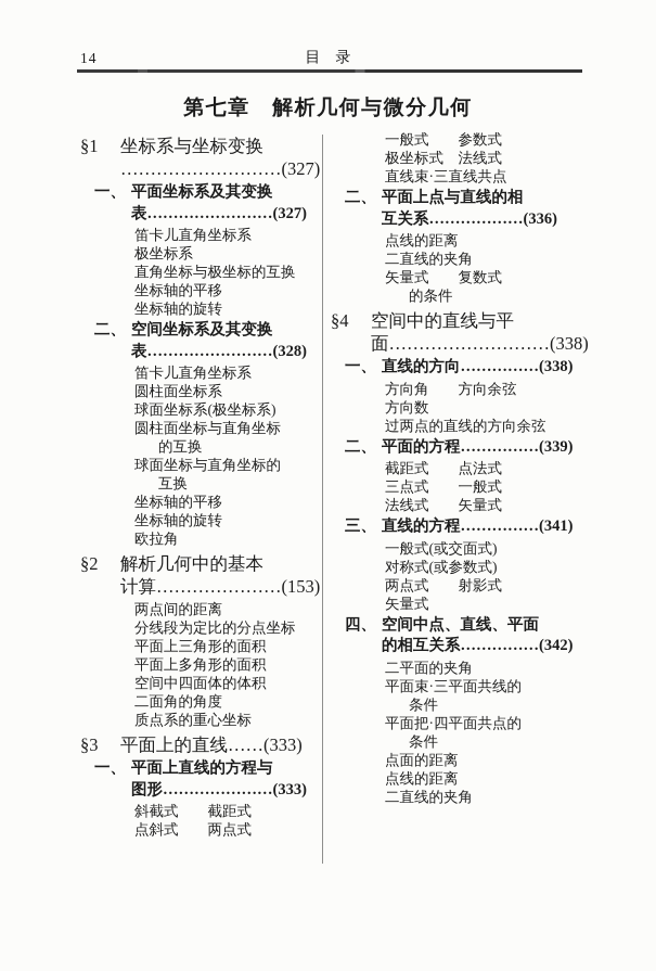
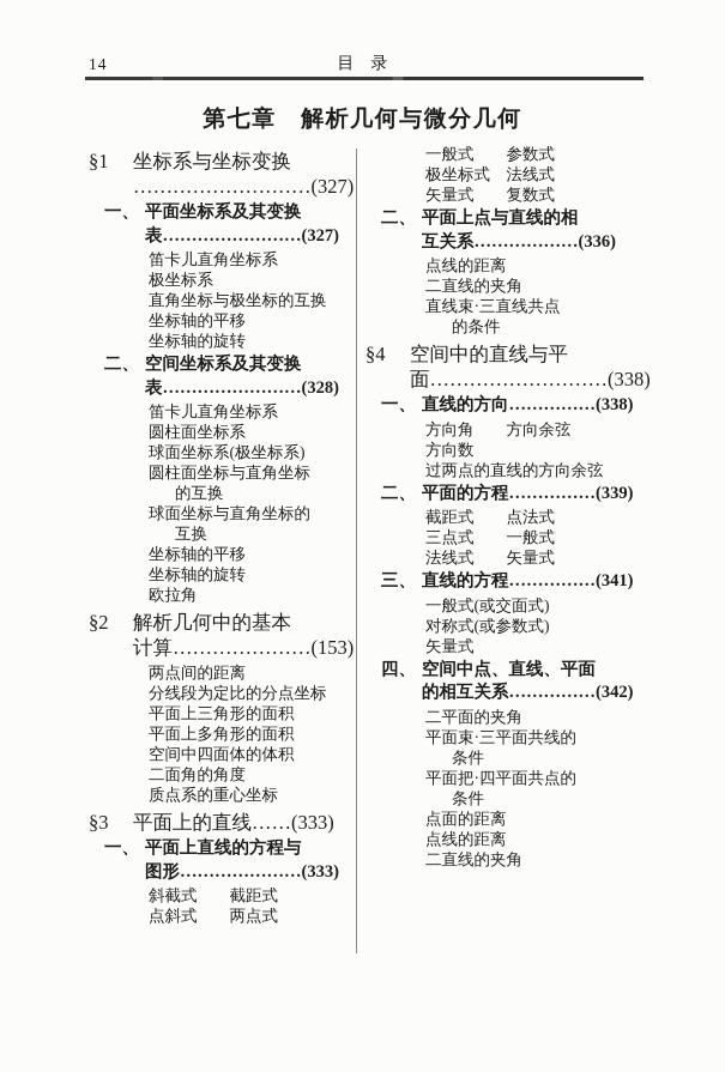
  14
  目 录
  第七章 解析几何与微分几何
  §1
  坐标系与坐标变换
  ………………………(327)
  一、
  平面坐标系及其变换
  表……………………(327)
  笛卡儿直角坐标系
  极坐标系
  直角坐标与极坐标的互换
  坐标轴的平移
  坐标轴的旋转
  二、
  空间坐标系及其变换
  表……………………(328)
  笛卡儿直角坐标系
  圆柱面坐标系
  球面坐标系(极坐标系)
  圆柱面坐标与直角坐标
  的互换
  球面坐标与直角坐标的
  互换
  坐标轴的平移
  坐标轴的旋转
  欧拉角
  §2
  解析几何中的基本
  计算…………………(153)
  两点间的距离
  分线段为定比的分点坐标
  平面上三角形的面积
  平面上多角形的面积
  空间中四面体的体积
  二面角的角度
  质点系的重心坐标
  §3
  平面上的直线……(333)
  一、
  平面上直线的方程与
  图形…………………(333)
  斜截式 截距式
  点斜式 两点式
  一般式 参数式
  极坐标式 法线式
- 直线束·三直线共点
+ 矢量式 复数式
  二、
  平面上点与直线的相
  互关系………………(336)
  点线的距离
  二直线的夹角
- 矢量式 复数式
+ 直线束·三直线共点
  的条件
  §4
  空间中的直线与平
  面………………………(338)
  一、
  直线的方向……………(338)
  方向角 方向余弦
  方向数
  过两点的直线的方向余弦
  二、
  平面的方程……………(339)
  截距式 点法式
  三点式 一般式
  法线式 矢量式
  三、
  直线的方程……………(341)
  一般式(或交面式)
  对称式(或参数式)
- 两点式 射影式
  矢量式
  四、
  空间中点、直线、平面
  的相互关系……………(342)
  二平面的夹角
  平面束·三平面共线的
  条件
  平面把·四平面共点的
  条件
  点面的距离
  点线的距离
  二直线的夹角
